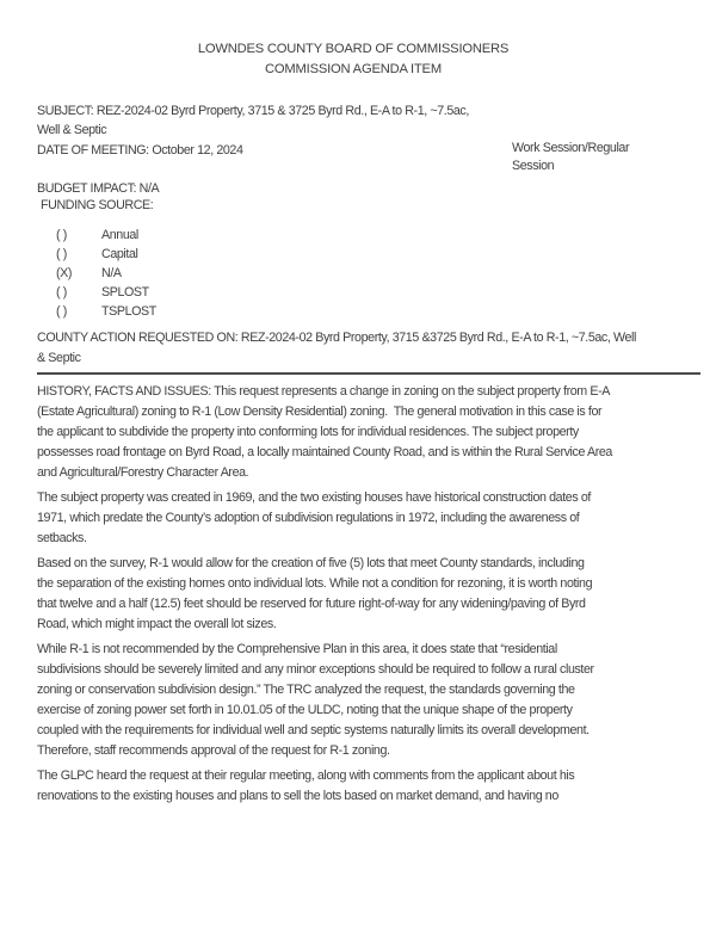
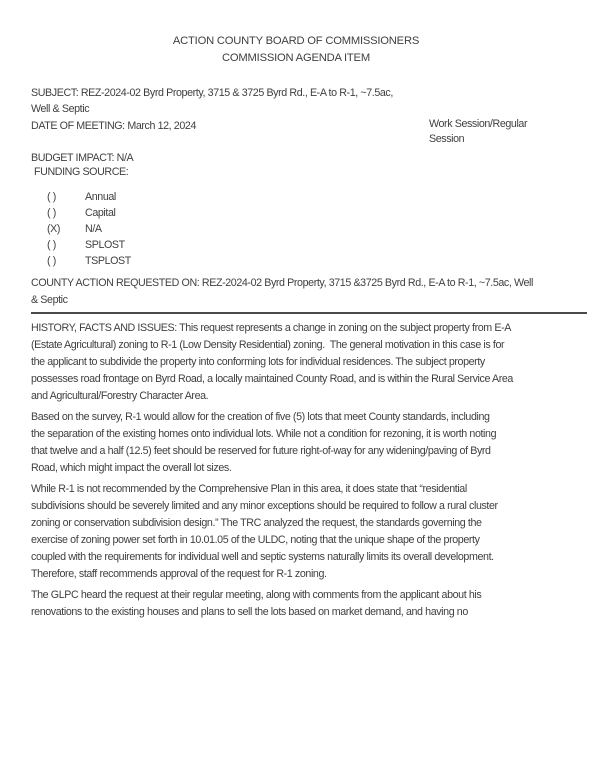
- LOWNDES COUNTY BOARD OF COMMISSIONERS
+ ACTION COUNTY BOARD OF COMMISSIONERS
  COMMISSION AGENDA ITEM
  SUBJECT: REZ-2024-02 Byrd Property, 3715 & 3725 Byrd Rd., E-A to R-1, ~7.5ac,
  Well & Septic
- DATE OF MEETING: October 12, 2024
+ DATE OF MEETING: March 12, 2024
  Work Session/Regular
  Session
  BUDGET IMPACT: N/A
  FUNDING SOURCE:
  ( )
  Annual
  ( )
  Capital
  (X)
  N/A
  ( )
  SPLOST
  ( )
  TSPLOST
  COUNTY ACTION REQUESTED ON: REZ-2024-02 Byrd Property, 3715 &3725 Byrd Rd., E-A to R-1, ~7.5ac, Well
  & Septic
  HISTORY, FACTS AND ISSUES: This request represents a change in zoning on the subject property from E-A
  (Estate Agricultural) zoning to R-1 (Low Density Residential) zoning. The general motivation in this case is for
  the applicant to subdivide the property into conforming lots for individual residences. The subject property
  possesses road frontage on Byrd Road, a locally maintained County Road, and is within the Rural Service Area
  and Agricultural/Forestry Character Area.
- The subject property was created in 1969, and the two existing houses have historical construction dates of
- 1971, which predate the County’s adoption of subdivision regulations in 1972, including the awareness of
- setbacks.
  Based on the survey, R-1 would allow for the creation of five (5) lots that meet County standards, including
  the separation of the existing homes onto individual lots. While not a condition for rezoning, it is worth noting
  that twelve and a half (12.5) feet should be reserved for future right-of-way for any widening/paving of Byrd
  Road, which might impact the overall lot sizes.
  While R-1 is not recommended by the Comprehensive Plan in this area, it does state that “residential
  subdivisions should be severely limited and any minor exceptions should be required to follow a rural cluster
  zoning or conservation subdivision design.” The TRC analyzed the request, the standards governing the
  exercise of zoning power set forth in 10.01.05 of the ULDC, noting that the unique shape of the property
  coupled with the requirements for individual well and septic systems naturally limits its overall development.
  Therefore, staff recommends approval of the request for R-1 zoning.
  The GLPC heard the request at their regular meeting, along with comments from the applicant about his
  renovations to the existing houses and plans to sell the lots based on market demand, and having no
